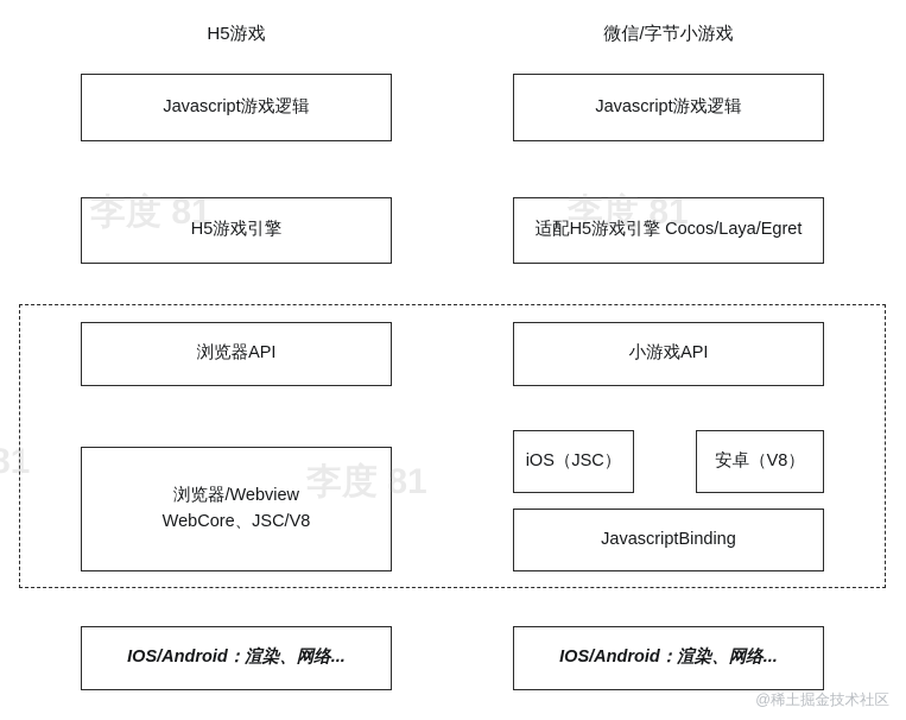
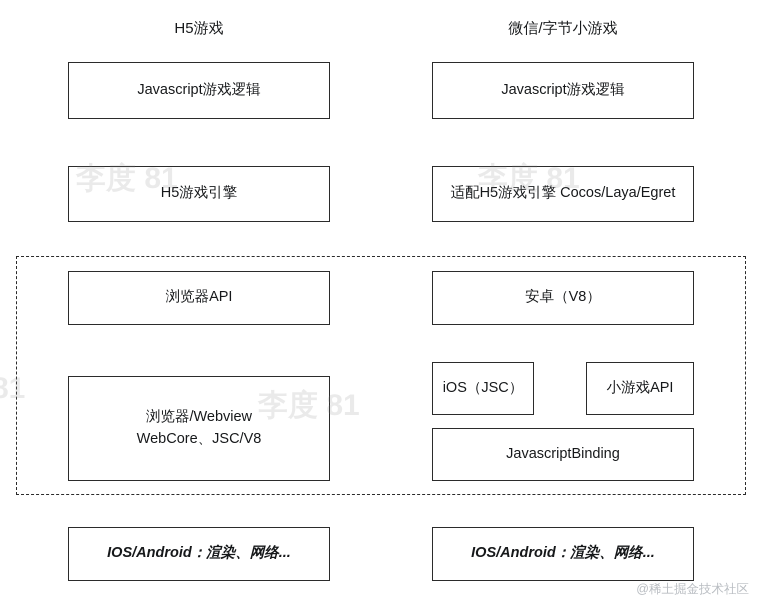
  H5游戏
  微信/字节小游戏
  Javascript游戏逻辑
  H5游戏引擎
  浏览器API
  浏览器/Webview
  WebCore、JSC/V8
  IOS/Android：渲染、网络...
  Javascript游戏逻辑
  适配H5游戏引擎 Cocos/Laya/Egret
- 小游戏API
+ 安卓（V8）
  iOS（JSC）
- 安卓（V8）
+ 小游戏API
  JavascriptBinding
  IOS/Android：渲染、网络...
  李度 81
  李度 81
  81
  李度 81
  @稀土掘金技术社区
